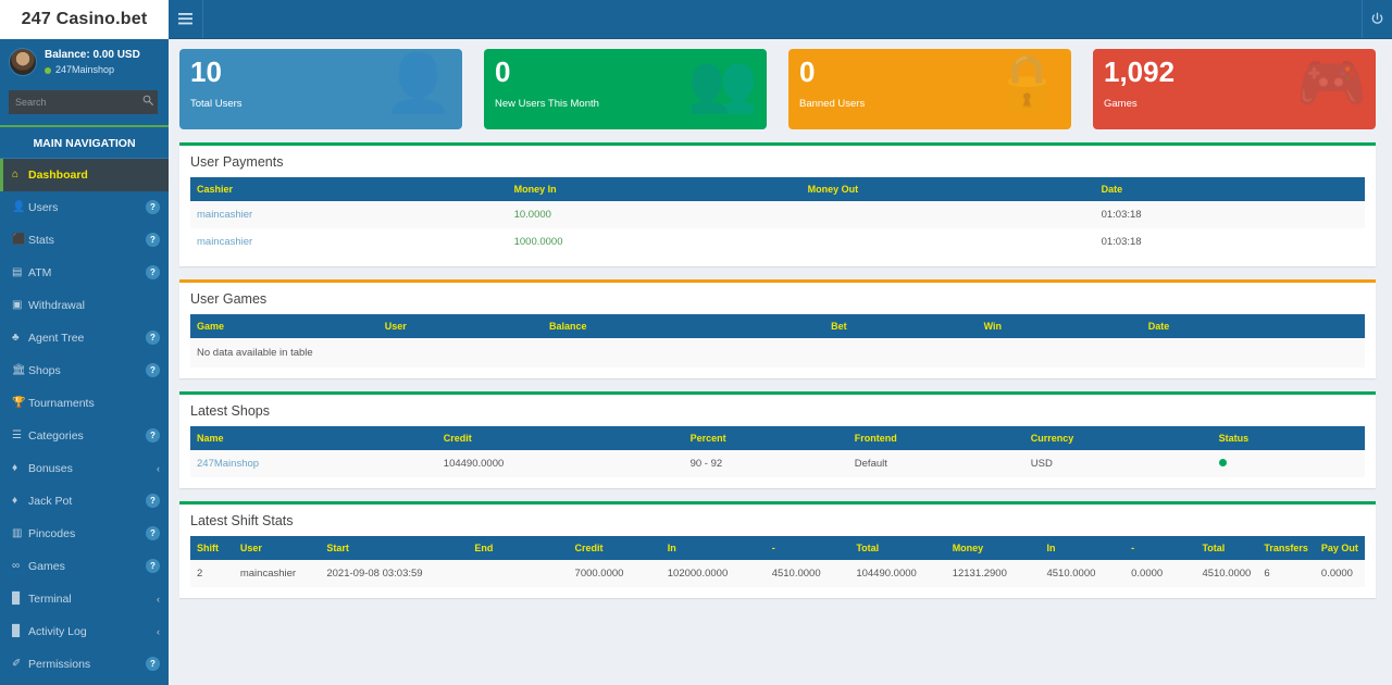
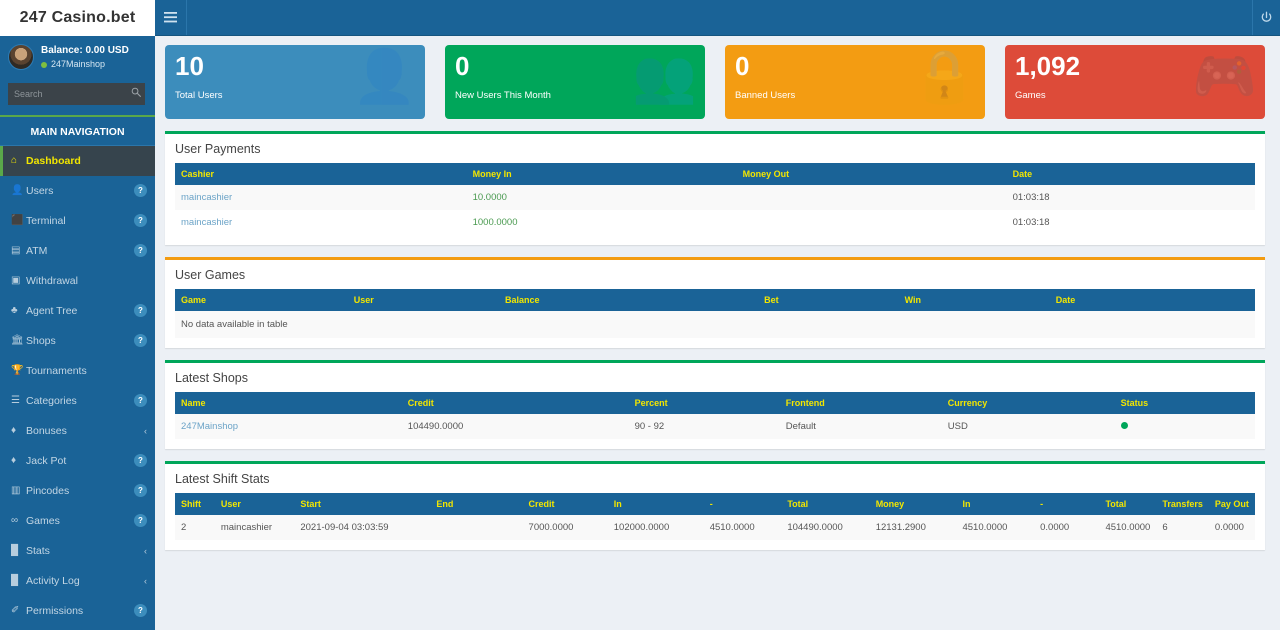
  247 Casino.bet
  Balance: 0.00 USD
  247Mainshop
  Search
  MAIN NAVIGATION
  ⌂
  Dashboard
  👤
  Users
  ?
  ⬛
- Stats
+ Terminal
  ?
  ▤
  ATM
  ?
  ▣
  Withdrawal
  ♣
  Agent Tree
  ?
  🏛
  Shops
  ?
  🏆
  Tournaments
  ☰
  Categories
  ?
  ♦
  Bonuses
  ‹
  ♦
  Jack Pot
  ?
  ▥
  Pincodes
  ?
  ∞
  Games
  ?
  █
- Terminal
+ Stats
  ‹
  █
  Activity Log
  ‹
  ✐
  Permissions
  ?
  10
  Total Users
  0
  New Users This Month
  👥
  0
  Banned Users
  🔒
  1,092
  Games
  🎮
  User Payments
  Cashier	Money In	Money Out	Date
  maincashier	10.0000		01:03:18
  maincashier	1000.0000		01:03:18
  User Games
  Game	User	Balance	Bet	Win	Date
  No data available in table
  Latest Shops
  Name	Credit	Percent	Frontend	Currency	Status
  247Mainshop	104490.0000	90 - 92	Default	USD
  Latest Shift Stats
  Shift	User	Start	End	Credit	In	-	Total	Money	In	-	Total	Transfers	Pay Out
- 2	maincashier	2021-09-08 03:03:59		7000.0000	102000.0000	4510.0000	104490.0000	12131.2900	4510.0000	0.0000	4510.0000	6	0.0000
+ 2	maincashier	2021-09-04 03:03:59		7000.0000	102000.0000	4510.0000	104490.0000	12131.2900	4510.0000	0.0000	4510.0000	6	0.0000
